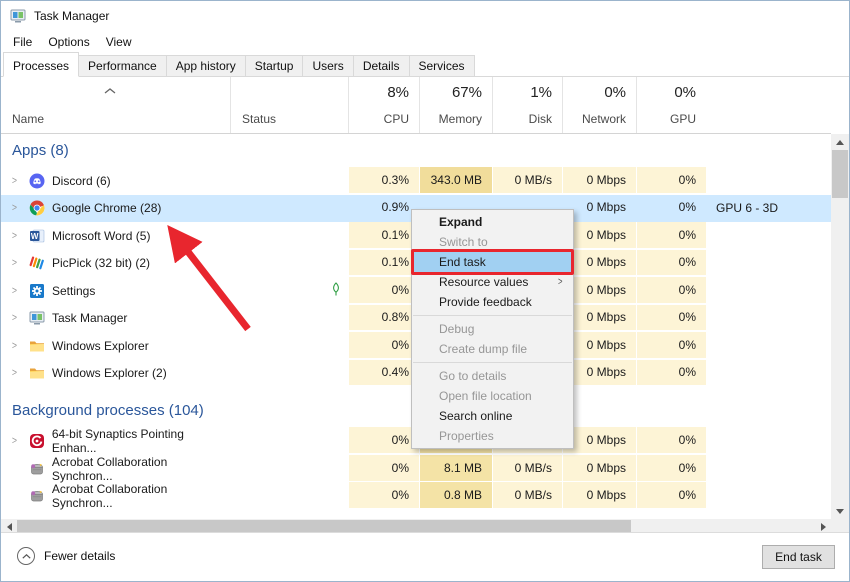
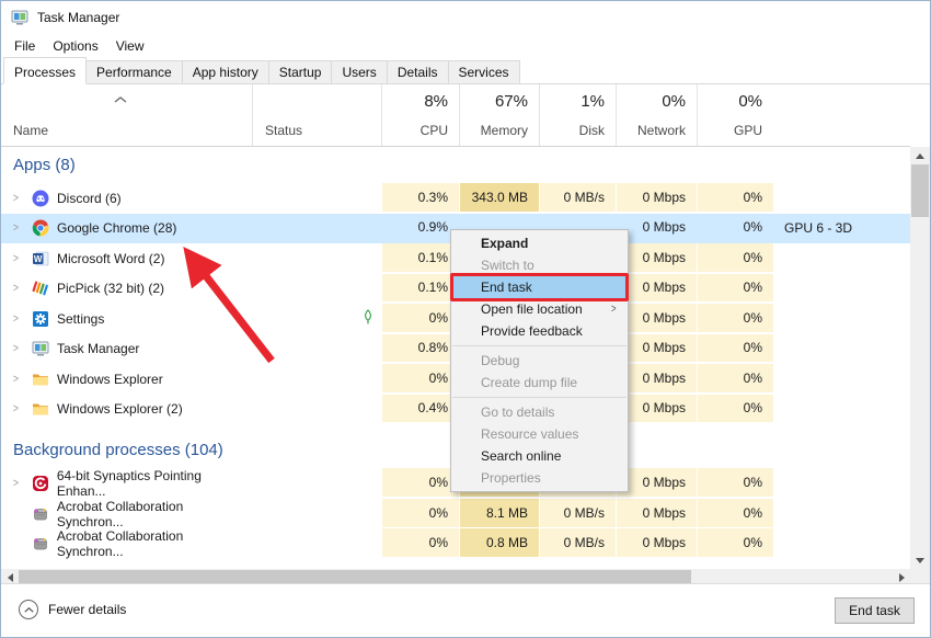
  Task Manager
  File
  Options
  View
  Processes
  Performance
  App history
  Startup
  Users
  Details
  Services
  Name
  Status
  8%
  CPU
  67%
  Memory
  1%
  Disk
  0%
  Network
  0%
  GPU
  Apps (8)
  >
  Discord (6)
  0.3%
  343.0 MB
  0 MB/s
  0 Mbps
  0%
  >
  Google Chrome (28)
  0.9%
  0 Mbps
  0%
  GPU 6 - 3D
  >
  W
- Microsoft Word (5)
+ Microsoft Word (2)
  0.1%
  0 Mbps
  0%
  >
  PicPick (32 bit) (2)
  0.1%
  0 Mbps
  0%
  >
  Settings
  0%
  0 Mbps
  0%
  >
  Task Manager
  0.8%
  0 Mbps
  0%
  >
  Windows Explorer
  0%
  0 Mbps
  0%
  >
  Windows Explorer (2)
  0.4%
  0 Mbps
  0%
  Background processes (104)
  >
  64-bit Synaptics Pointing Enhan...
  0%
  0 Mbps
  0%
  Acrobat Collaboration Synchron...
  0%
  8.1 MB
  0 MB/s
  0 Mbps
  0%
  Acrobat Collaboration Synchron...
  0%
  0.8 MB
  0 MB/s
  0 Mbps
  0%
  Fewer details
  End task
  Expand
  Switch to
  End task
- Resource values
+ Open file location
  >
  Provide feedback
  Debug
  Create dump file
  Go to details
- Open file location
+ Resource values
  Search online
  Properties
